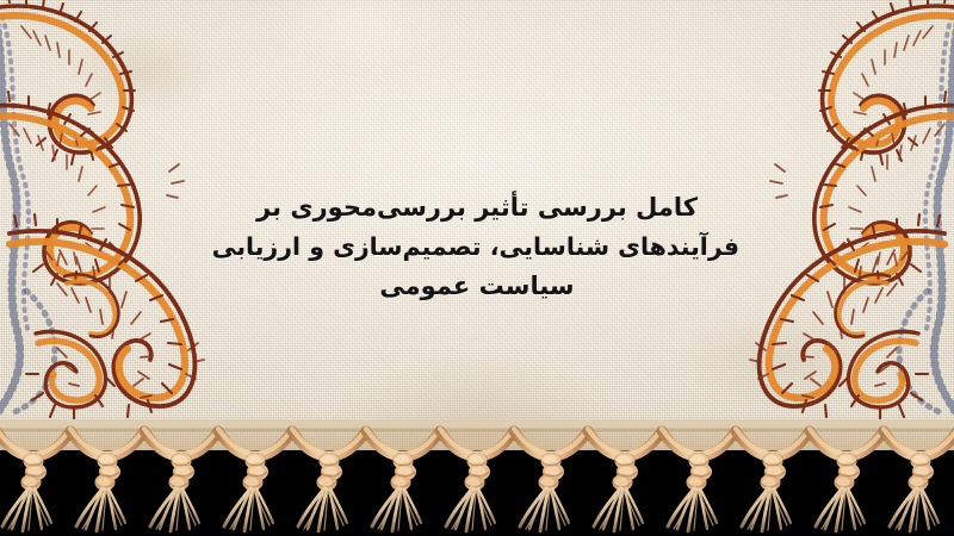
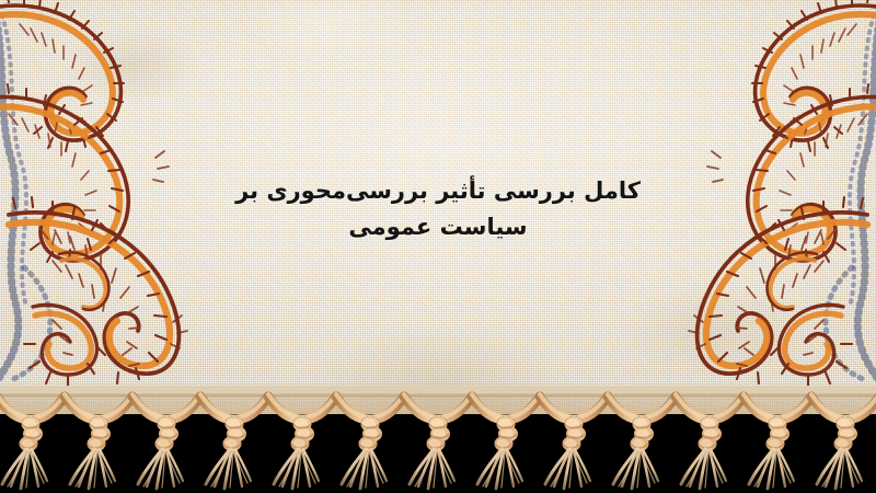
  کامل بررسی تأثیر بررسی‌محوری بر
- فرآیندهای شناسایی، تصمیم‌سازی و ارزیابی
  سیاست عمومی
